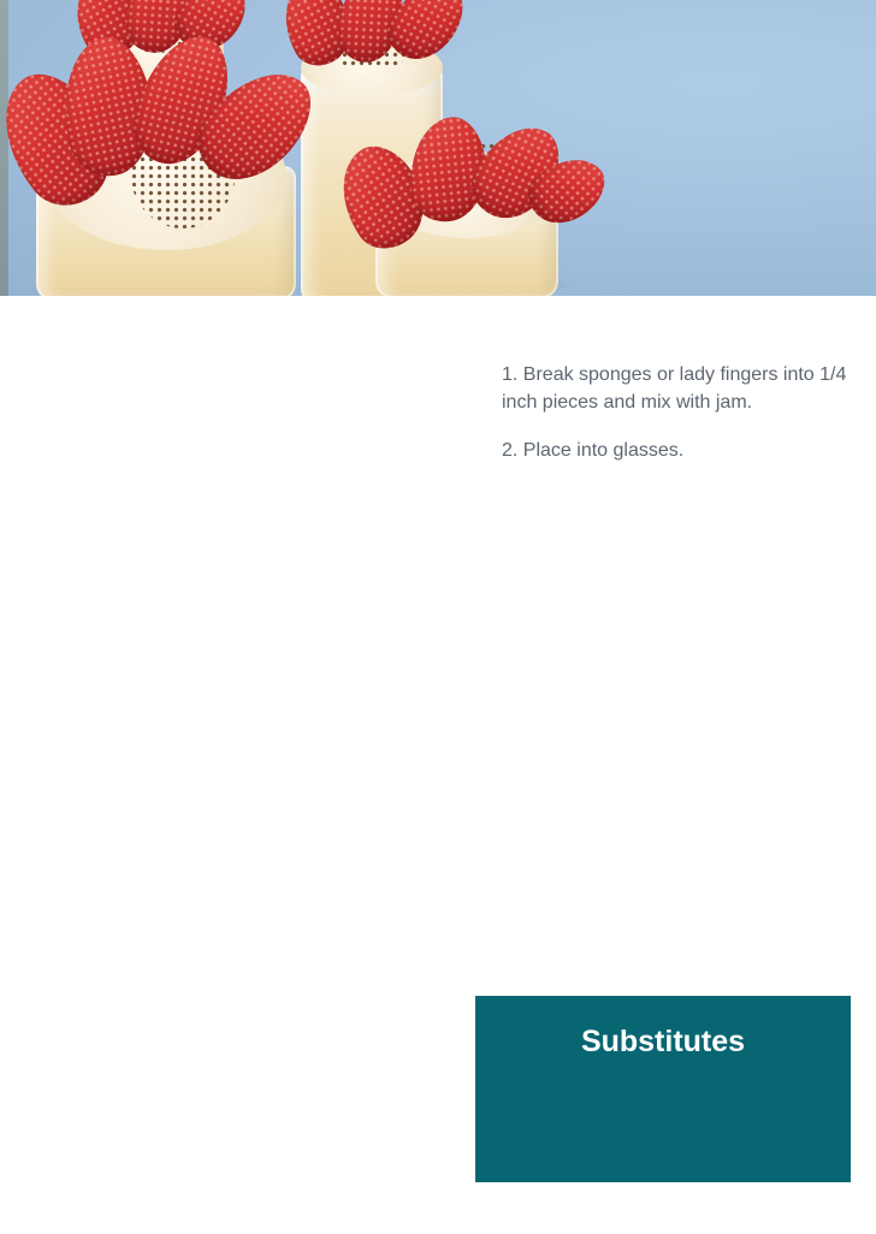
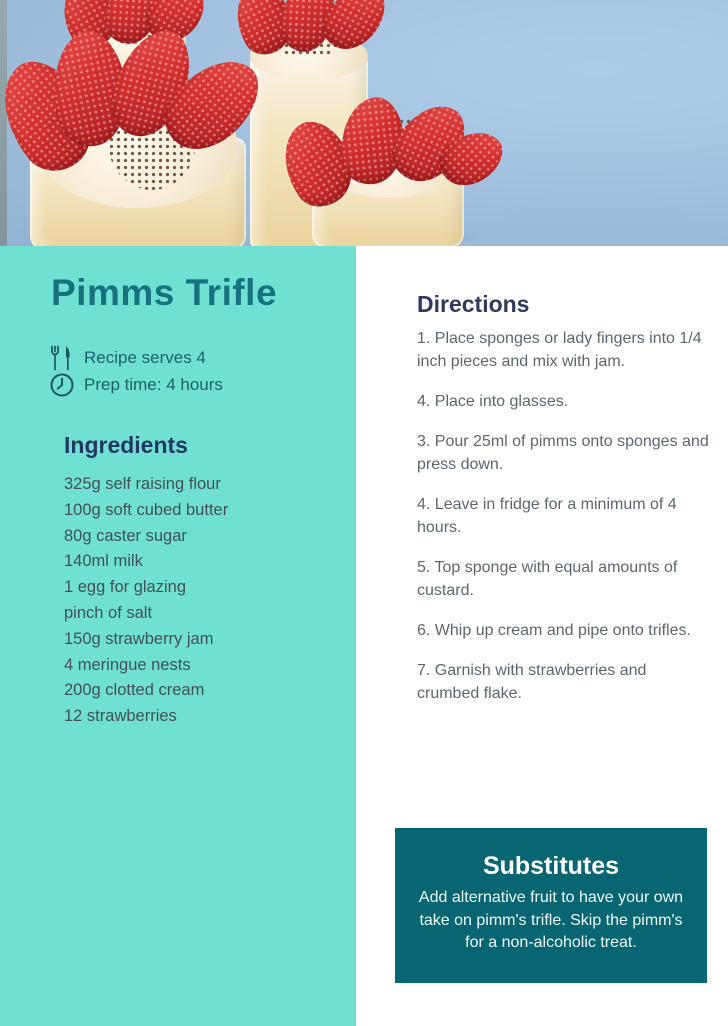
+ Pimms Trifle
+ Recipe serves 4
+ Prep time: 4 hours
+ Ingredients
+ 325g self raising flour
+ 100g soft cubed butter
+ 80g caster sugar
+ 140ml milk
+ 1 egg for glazing
+ pinch of salt
+ 150g strawberry jam
+ 4 meringue nests
+ 200g clotted cream
+ 12 strawberries
+ Directions
- 1. Break sponges or lady fingers into 1/4 inch pieces and mix with jam.
+ 1. Place sponges or lady fingers into 1/4 inch pieces and mix with jam.
- 2. Place into glasses.
+ 4. Place into glasses.
+ 3. Pour 25ml of pimms onto sponges and press down.
+ 4. Leave in fridge for a minimum of 4 hours.
+ 5. Top sponge with equal amounts of custard.
+ 6. Whip up cream and pipe onto trifles.
+ 7. Garnish with strawberries and crumbed flake.
  Substitutes
+ Add alternative fruit to have your own take on pimm's trifle. Skip the pimm's for a non-alcoholic treat.
